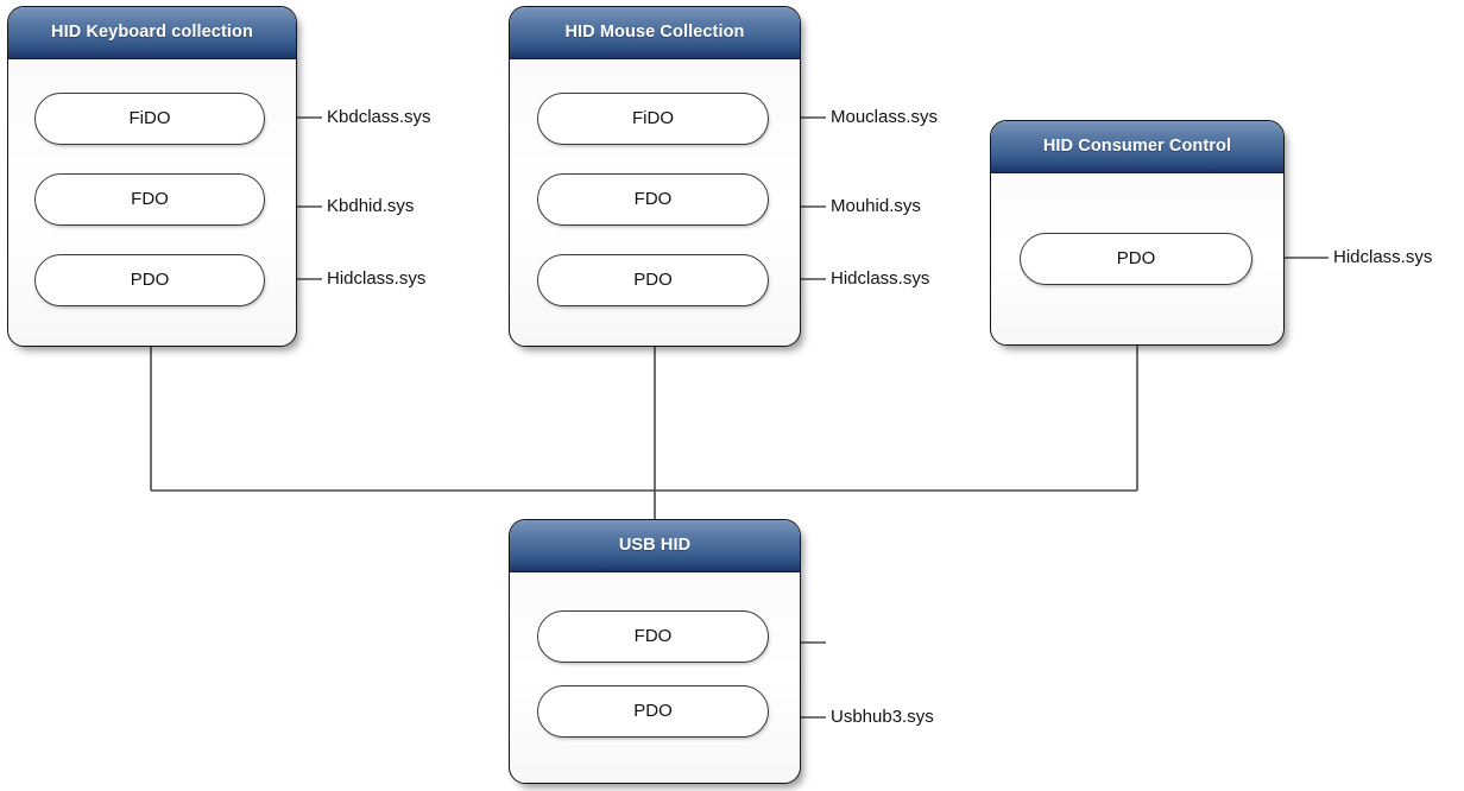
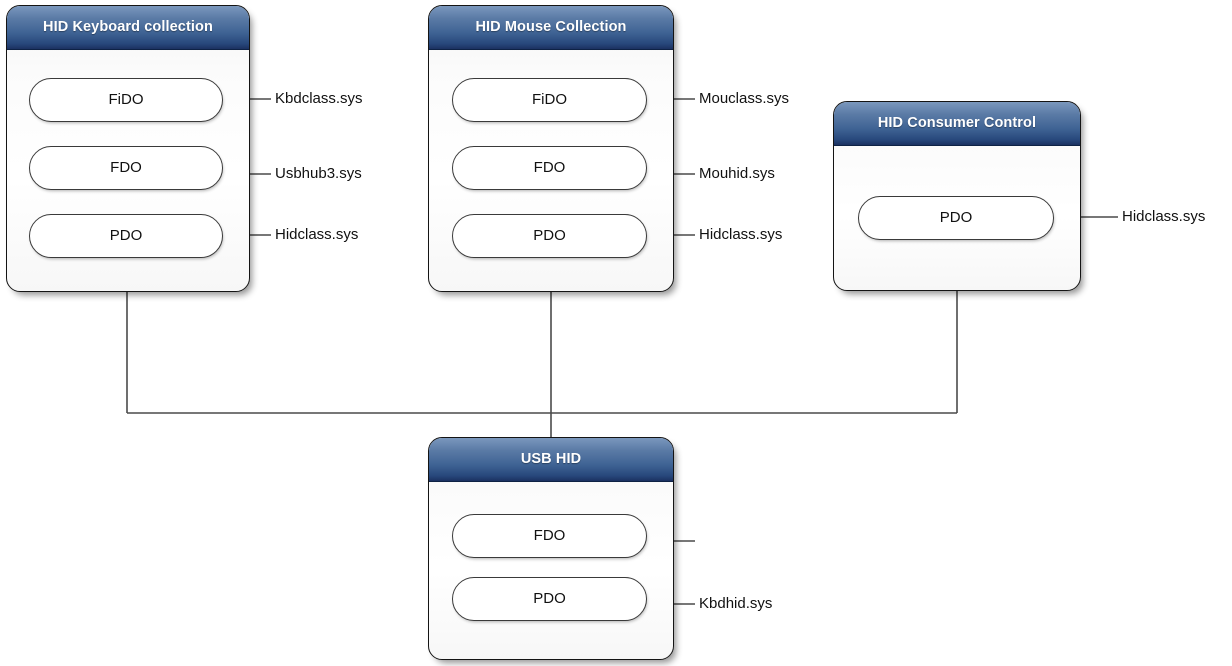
  HID Keyboard collection
  FiDO
  FDO
  PDO
  HID Mouse Collection
  FiDO
  FDO
  PDO
  HID Consumer Control
  PDO
  USB HID
  FDO
  PDO
  Kbdclass.sys
- Kbdhid.sys
+ Usbhub3.sys
  Hidclass.sys
  Mouclass.sys
  Mouhid.sys
  Hidclass.sys
  Hidclass.sys
- Usbhub3.sys
+ Kbdhid.sys
